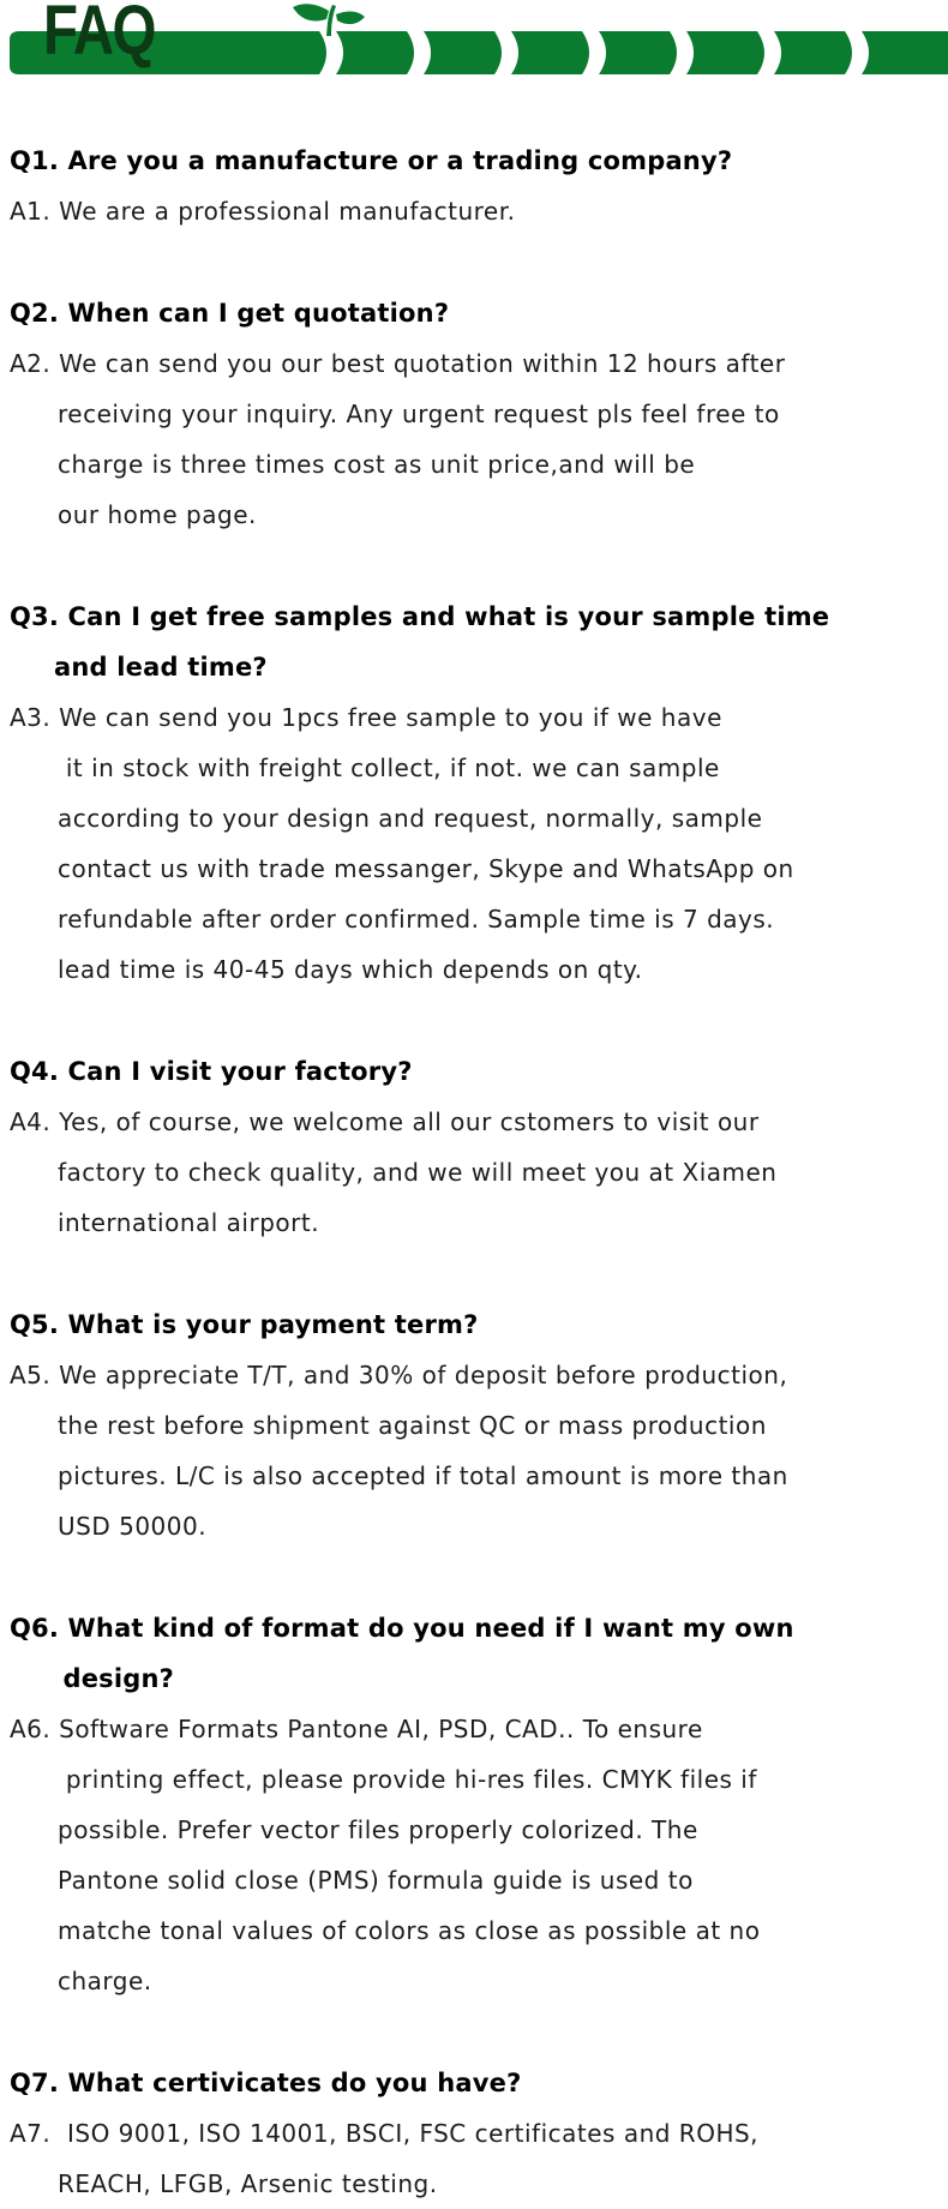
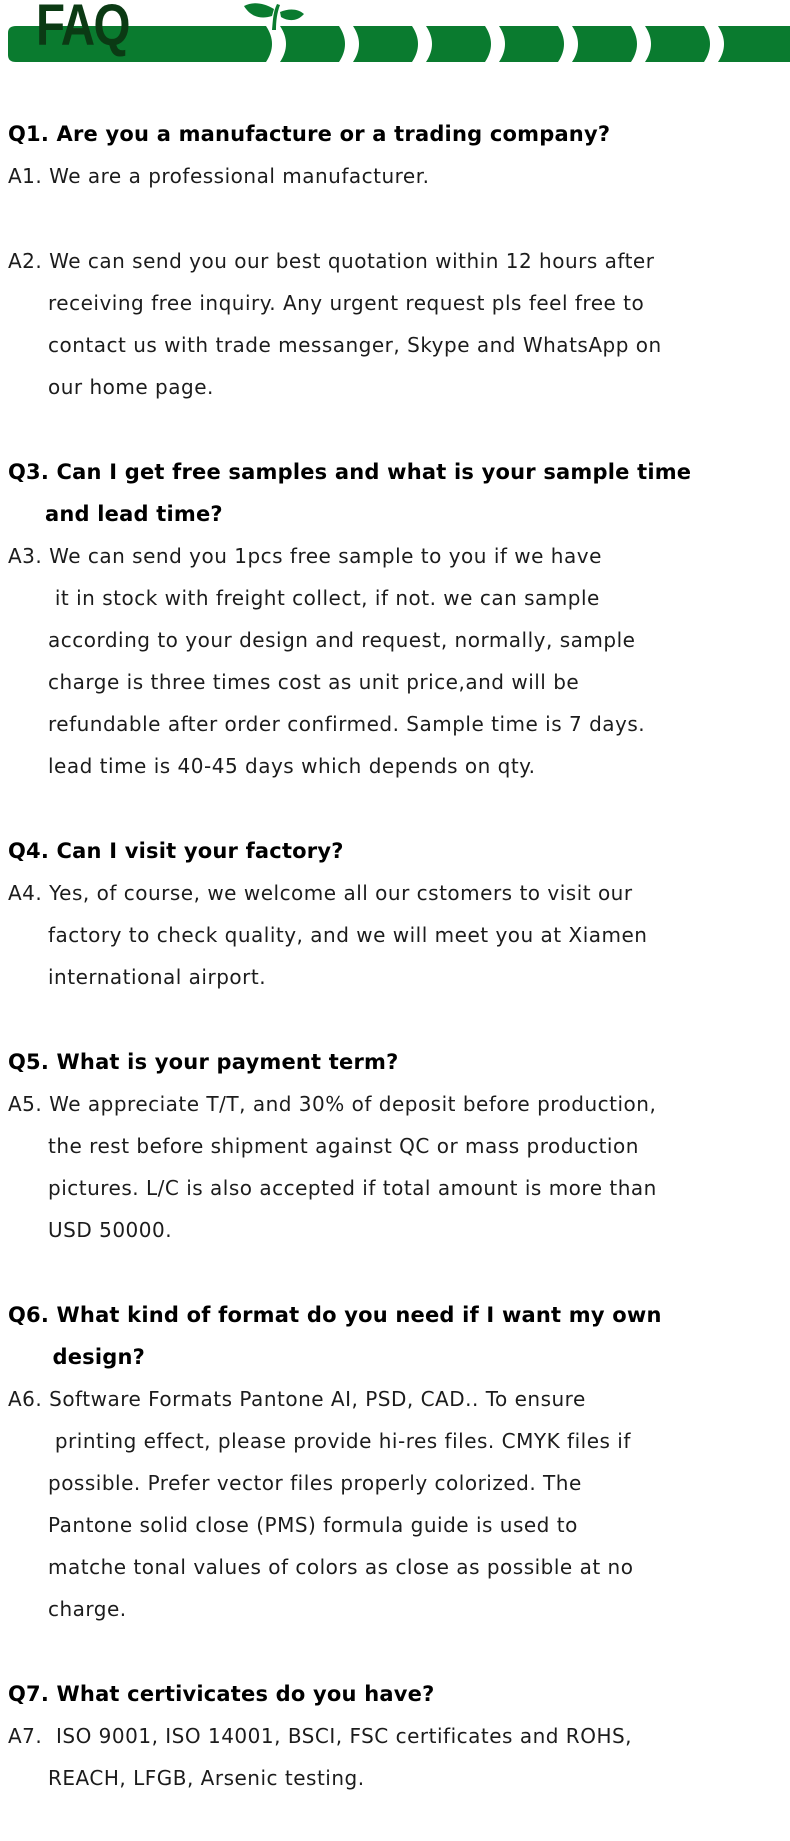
  FAQ
  Q1. Are you a manufacture or a trading company?
  A1. We are a professional manufacturer.
- Q2. When can I get quotation?
  A2. We can send you our best quotation within 12 hours after
- receiving your inquiry. Any urgent request pls feel free to
+ receiving free inquiry. Any urgent request pls feel free to
- charge is three times cost as unit price,and will be
+ contact us with trade messanger, Skype and WhatsApp on
  our home page.
  Q3. Can I get free samples and what is your sample time
  and lead time?
  A3. We can send you 1pcs free sample to you if we have
  it in stock with freight collect, if not. we can sample
  according to your design and request, normally, sample
- contact us with trade messanger, Skype and WhatsApp on
+ charge is three times cost as unit price,and will be
  refundable after order confirmed. Sample time is 7 days.
  lead time is 40-45 days which depends on qty.
  Q4. Can I visit your factory?
  A4. Yes, of course, we welcome all our cstomers to visit our
  factory to check quality, and we will meet you at Xiamen
  international airport.
  Q5. What is your payment term?
  A5. We appreciate T/T, and 30% of deposit before production,
  the rest before shipment against QC or mass production
  pictures. L/C is also accepted if total amount is more than
  USD 50000.
  Q6. What kind of format do you need if I want my own
  design?
  A6. Software Formats Pantone AI, PSD, CAD.. To ensure
  printing effect, please provide hi-res files. CMYK files if
  possible. Prefer vector files properly colorized. The
  Pantone solid close (PMS) formula guide is used to
  matche tonal values of colors as close as possible at no
  charge.
  Q7. What certivicates do you have?
  A7. ISO 9001, ISO 14001, BSCI, FSC certificates and ROHS,
  REACH, LFGB, Arsenic testing.
